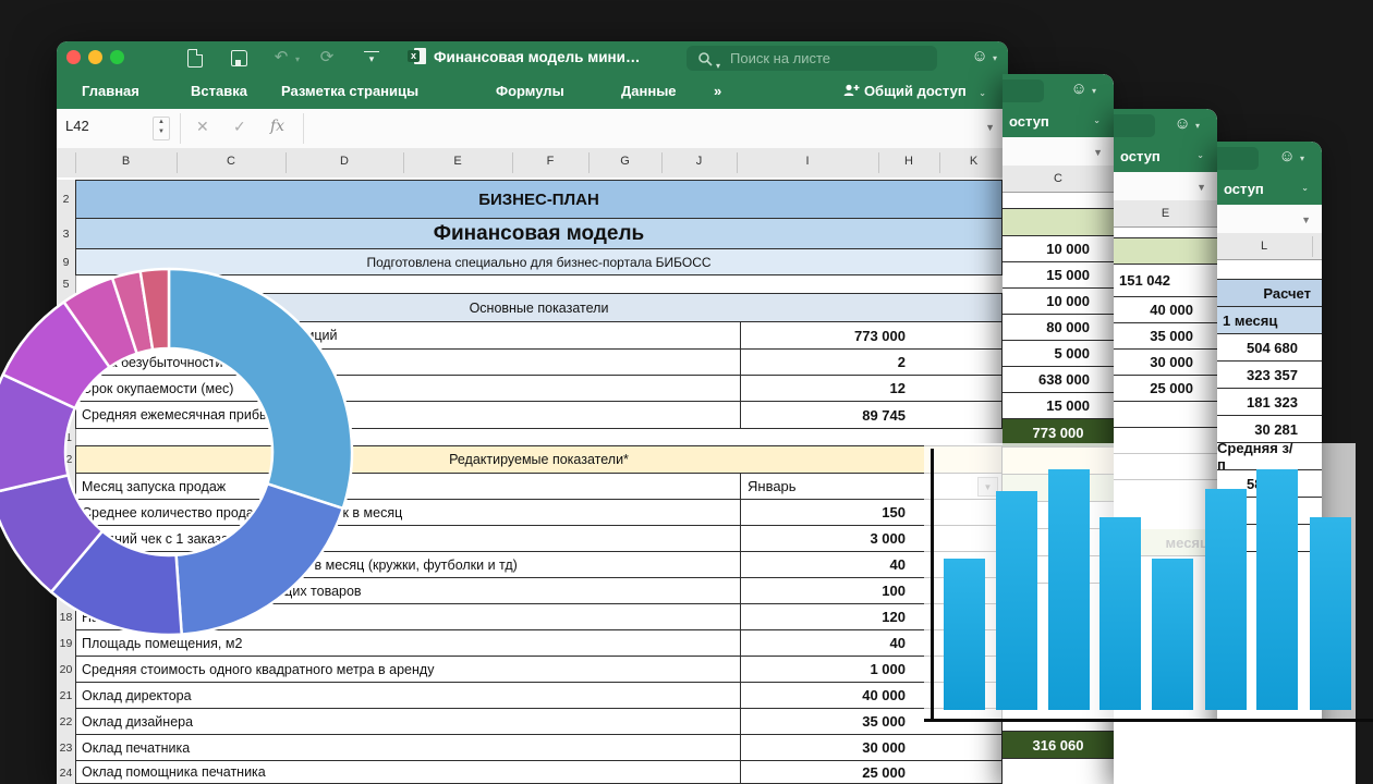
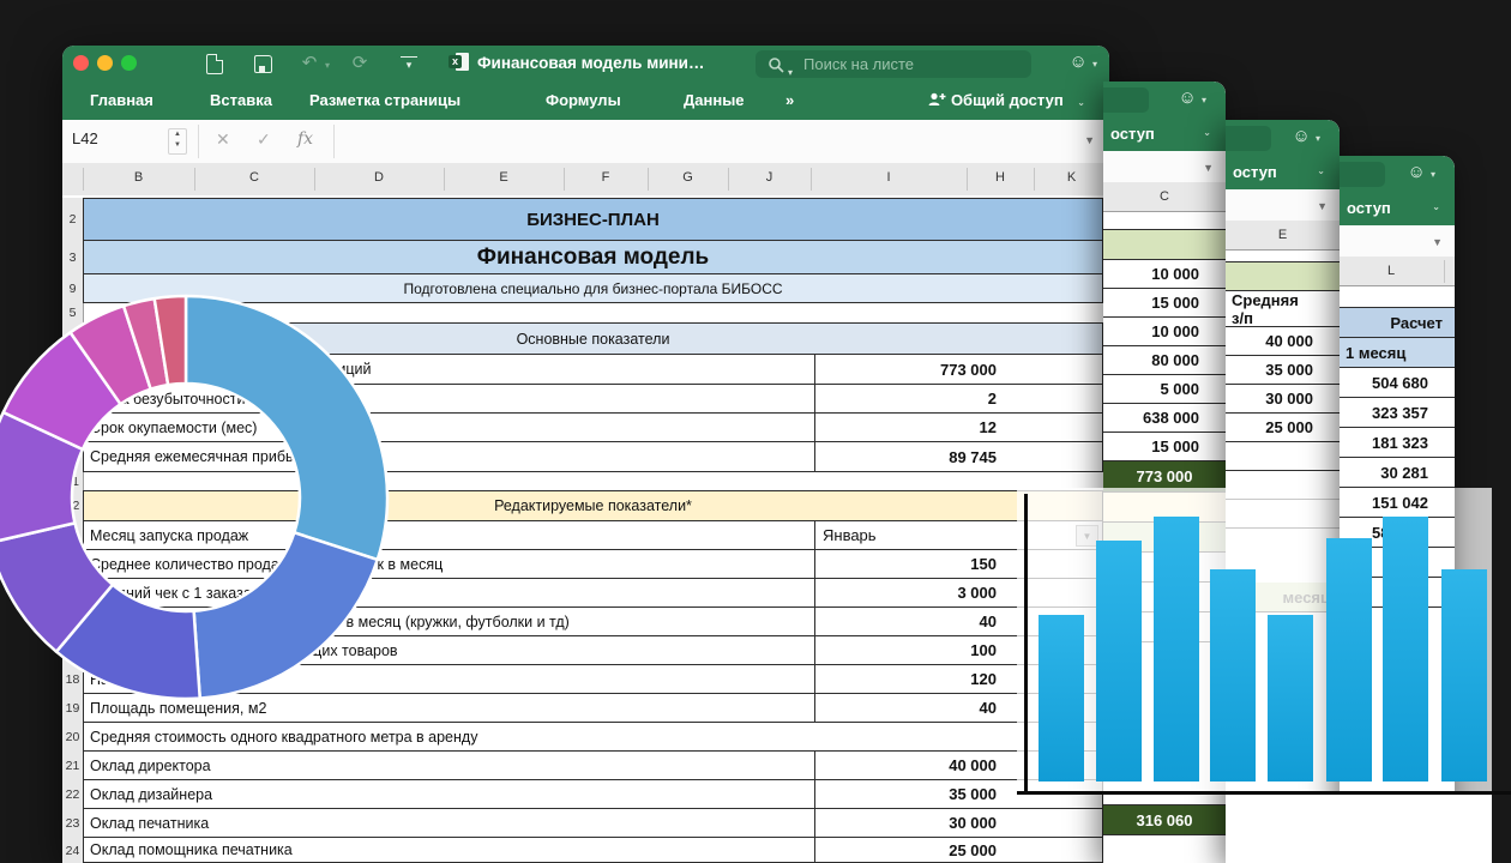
  ↶
  ▾
  ⟳
  ▾
  x
  Финансовая модель мини…
  ▾
  Поиск на листе
  ☺ ▾
  Главная
  Вставка
  Разметка страницы
  Формулы
  Данные
  »
  Общий доступ ⌄
  L42
  ✕
  ✓
  fx
  ▼
  B
  C
  D
  E
  F
  G
  J
  I
  H
  K
  2
  БИЗНЕС-ПЛАН
  3
  Финансовая модель
  9
  Подготовлена специально для бизнес-портала БИБОСС
  5
  Основные показатели
  773 000
  2
  рок окупаемости (мес)
  12
  Средняя ежемесячная приб
  89 745
  Редактируемые показатели*
  Месяц запуска продаж
  Январь
  ▼
  Среднее количество продак в месяц
  150
  ний чек с 1 заказ
  3 000
  40
  100
  18
  120
  19
  Площадь помещения, м2
  40
  20
  Средняя стоимость одного квадратного метра в аренду
- 1 000
  21
  Оклад директора
  40 000
  22
  Оклад дизайнера
  35 000
  23
  Оклад печатника
  30 000
  24
  Оклад помощника печатника
  25 000
  ☺ ▾
  оступ
  ⌄
  ▼
  C
  10 000
  15 000
  10 000
  80 000
  5 000
  638 000
  15 000
  773 000
  316 060
  ☺ ▾
  оступ
  ⌄
  ▼
  E
- 151 042
+ Средняя з/п
  40 000
  35 000
  30 000
  25 000
  месяц
  ☺ ▾
  оступ
  ⌄
  ▼
  L
  Расчет
  1 месяц
  504 680
  323 357
  181 323
  30 281
- Средняя з/п
+ 151 042
